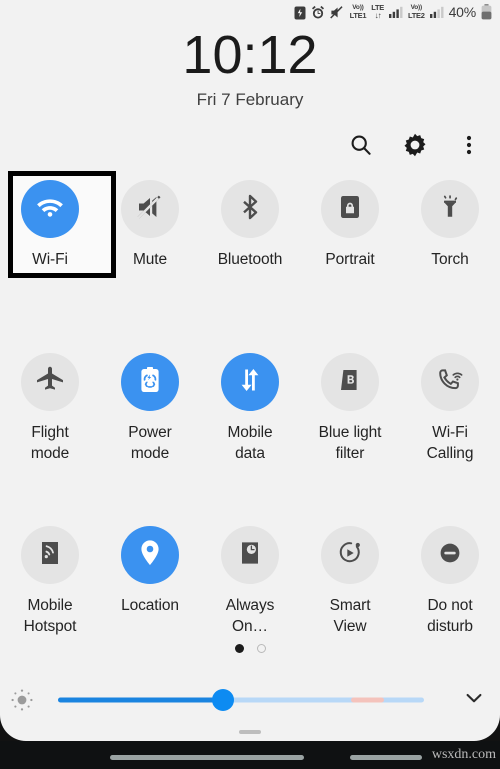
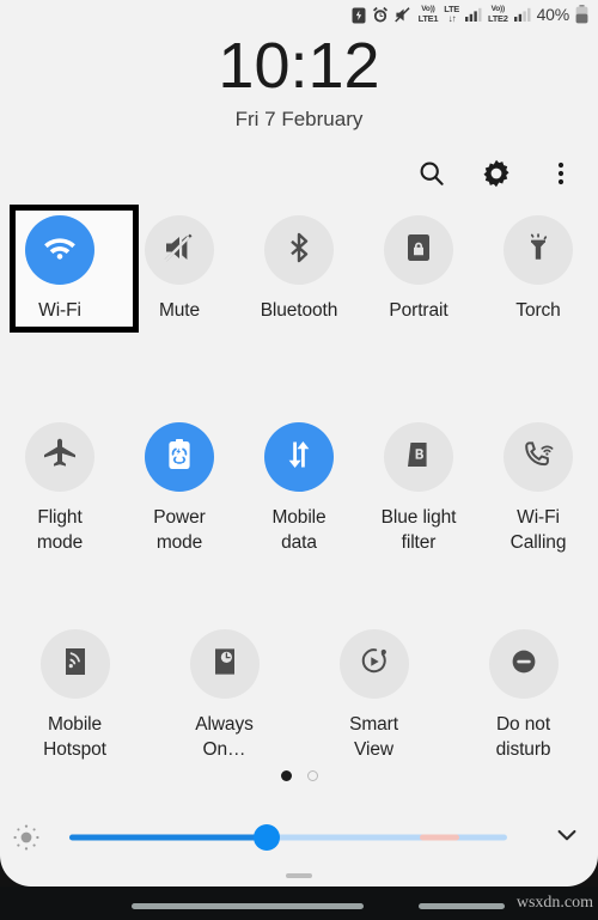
  LTE1
  LTE
  ↓↑
  LTE2
  40%
  10:12
  Fri 7 February
  Wi-Fi
  Mute
  Bluetooth
  Portrait
  Torch
  Flight
  mode
  Power
  mode
  Mobile
  data
  Blue light
  filter
  Wi-Fi
  Calling
  Mobile
  Hotspot
- Location
  Always
  On…
  Smart
  View
  Do not
  disturb
  wsxdn.com
